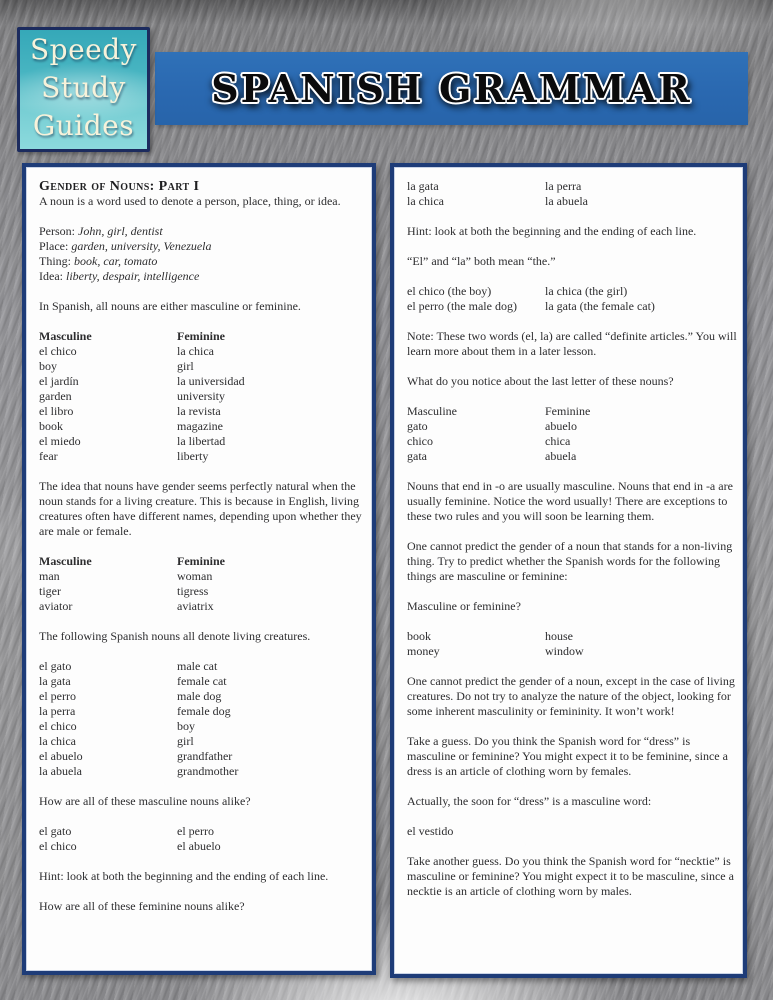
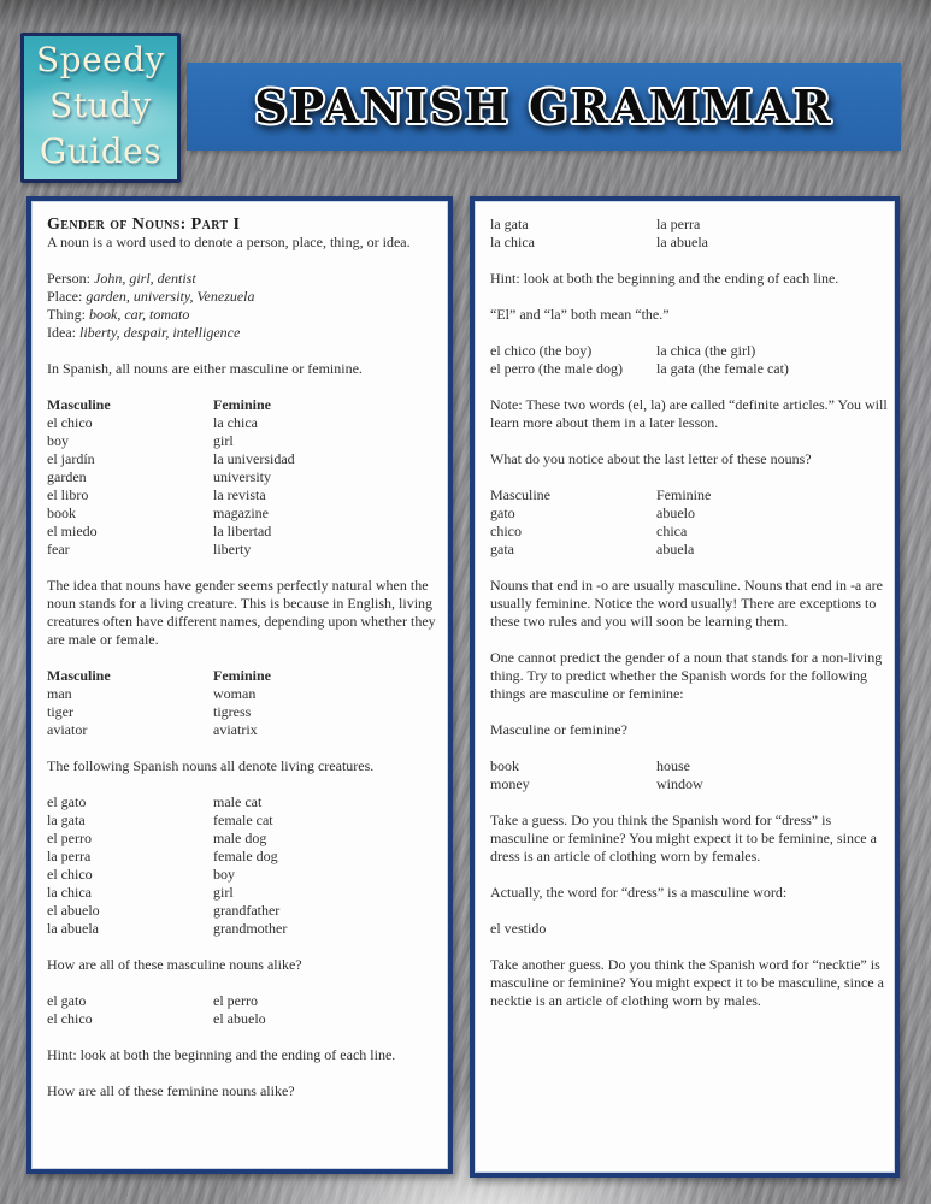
  Speedy
  Study
  Guides
  SPANISH GRAMMAR
  Gender of Nouns: Part I
  A noun is a word used to denote a person, place, thing, or idea.
  Person: John, girl, dentist
  Place: garden, university, Venezuela
  Thing: book, car, tomato
  Idea: liberty, despair, intelligence
  In Spanish, all nouns are either masculine or feminine.
  Masculine
  Feminine
  el chico
  la chica
  boy
  girl
  el jardín
  la universidad
  garden
  university
  el libro
  la revista
  book
  magazine
  el miedo
  la libertad
  fear
  liberty
  The idea that nouns have gender seems perfectly natural when the noun stands for a living creature. This is because in English, living creatures often have different names, depending upon whether they are male or female.
  Masculine
  Feminine
  man
  woman
  tiger
  tigress
  aviator
  aviatrix
  The following Spanish nouns all denote living creatures.
  el gato
  male cat
  la gata
  female cat
  el perro
  male dog
  la perra
  female dog
  el chico
  boy
  la chica
  girl
  el abuelo
  grandfather
  la abuela
  grandmother
  How are all of these masculine nouns alike?
  el gato
  el perro
  el chico
  el abuelo
  Hint: look at both the beginning and the ending of each line.
  How are all of these feminine nouns alike?
  la gata
  la perra
  la chica
  la abuela
  Hint: look at both the beginning and the ending of each line.
  “El” and “la” both mean “the.”
  el chico (the boy)
  la chica (the girl)
  el perro (the male dog)
  la gata (the female cat)
  Note: These two words (el, la) are called “definite articles.” You will learn more about them in a later lesson.
  What do you notice about the last letter of these nouns?
  Masculine
  Feminine
  gato
  abuelo
  chico
  chica
  gata
  abuela
  Nouns that end in -o are usually masculine. Nouns that end in -a are usually feminine. Notice the word usually! There are exceptions to these two rules and you will soon be learning them.
  One cannot predict the gender of a noun that stands for a non-living thing. Try to predict whether the Spanish words for the following things are masculine or feminine:
  Masculine or feminine?
  book
  house
  money
  window
- One cannot predict the gender of a noun, except in the case of living creatures. Do not try to analyze the nature of the object, looking for some inherent masculinity or femininity. It won’t work!
  Take a guess. Do you think the Spanish word for “dress” is masculine or feminine? You might expect it to be feminine, since a dress is an article of clothing worn by females.
- Actually, the soon for “dress” is a masculine word:
+ Actually, the word for “dress” is a masculine word:
  el vestido
  Take another guess. Do you think the Spanish word for “necktie” is masculine or feminine? You might expect it to be masculine, since a necktie is an article of clothing worn by males.
